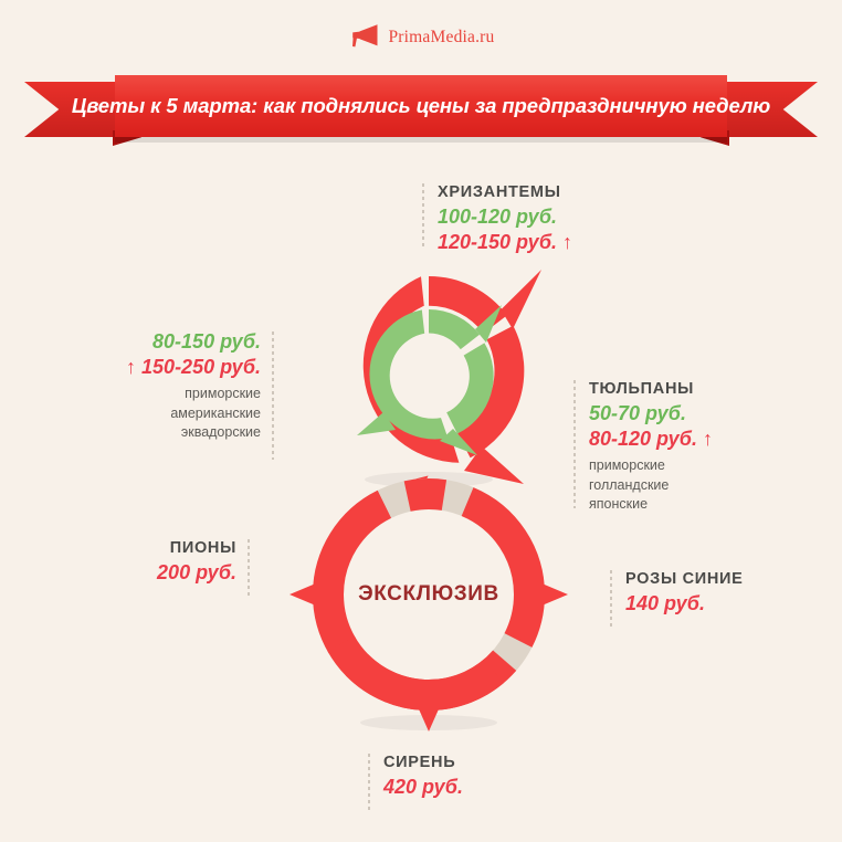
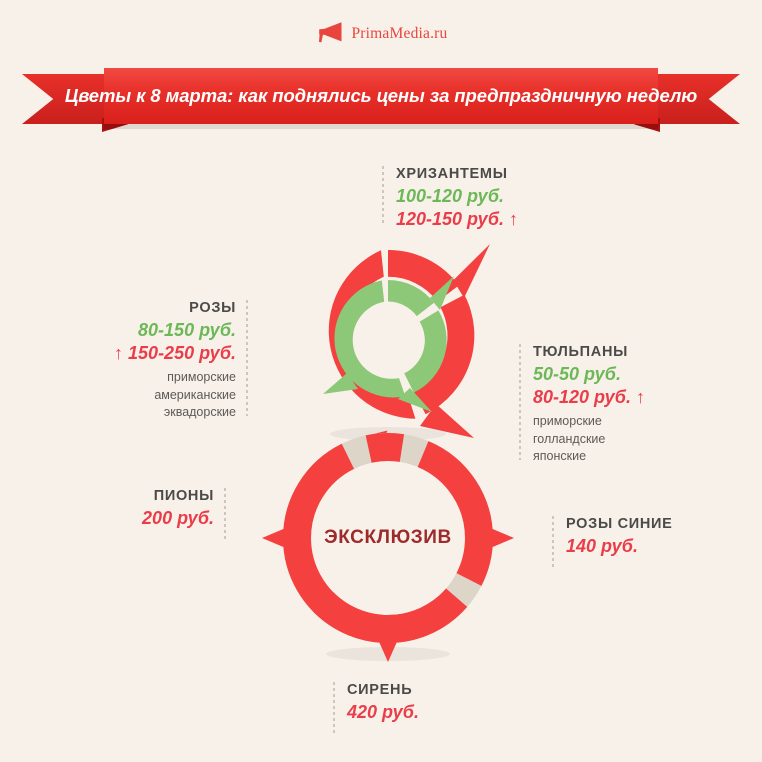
  PrimaMedia.ru
- Цветы к 5 марта: как поднялись цены за предпраздничную неделю
+ Цветы к 8 марта: как поднялись цены за предпраздничную неделю
  ХРИЗАНТЕМЫ
  100-120 руб.
  120-150 руб. ↑
+ РОЗЫ
  80-150 руб.
  ↑ 150-250 руб.
  приморские
  американские
  эквадорские
  ТЮЛЬПАНЫ
- 50-70 руб.
+ 50-50 руб.
  80-120 руб. ↑
  приморские
  голландские
  японские
  ПИОНЫ
  200 руб.
  РОЗЫ СИНИЕ
  140 руб.
  СИРЕНЬ
  420 руб.
  ЭКСКЛЮЗИВ
